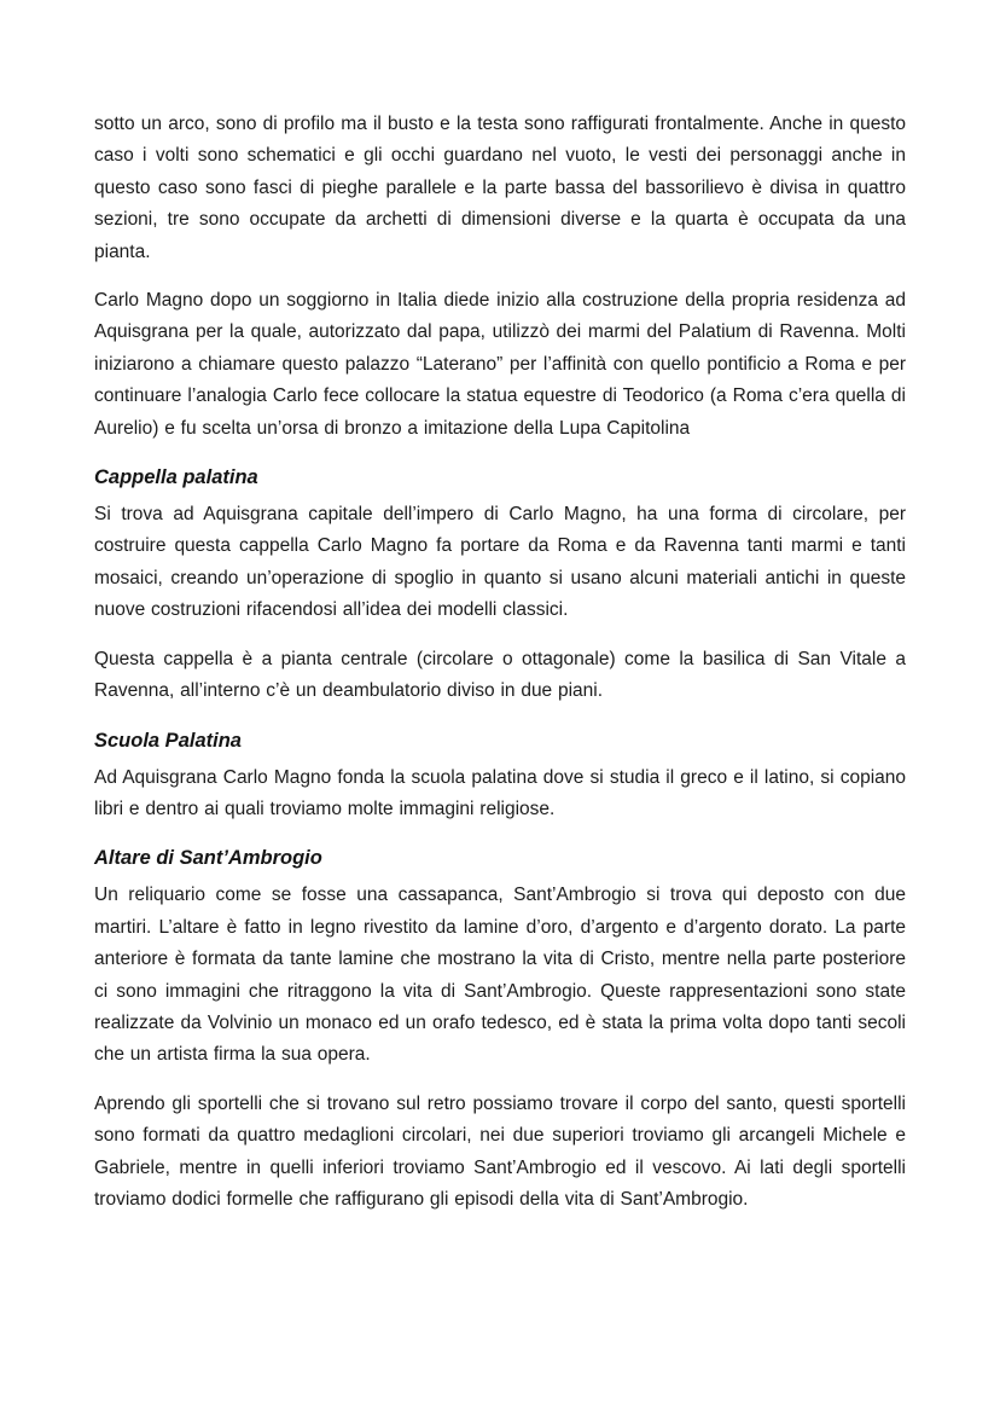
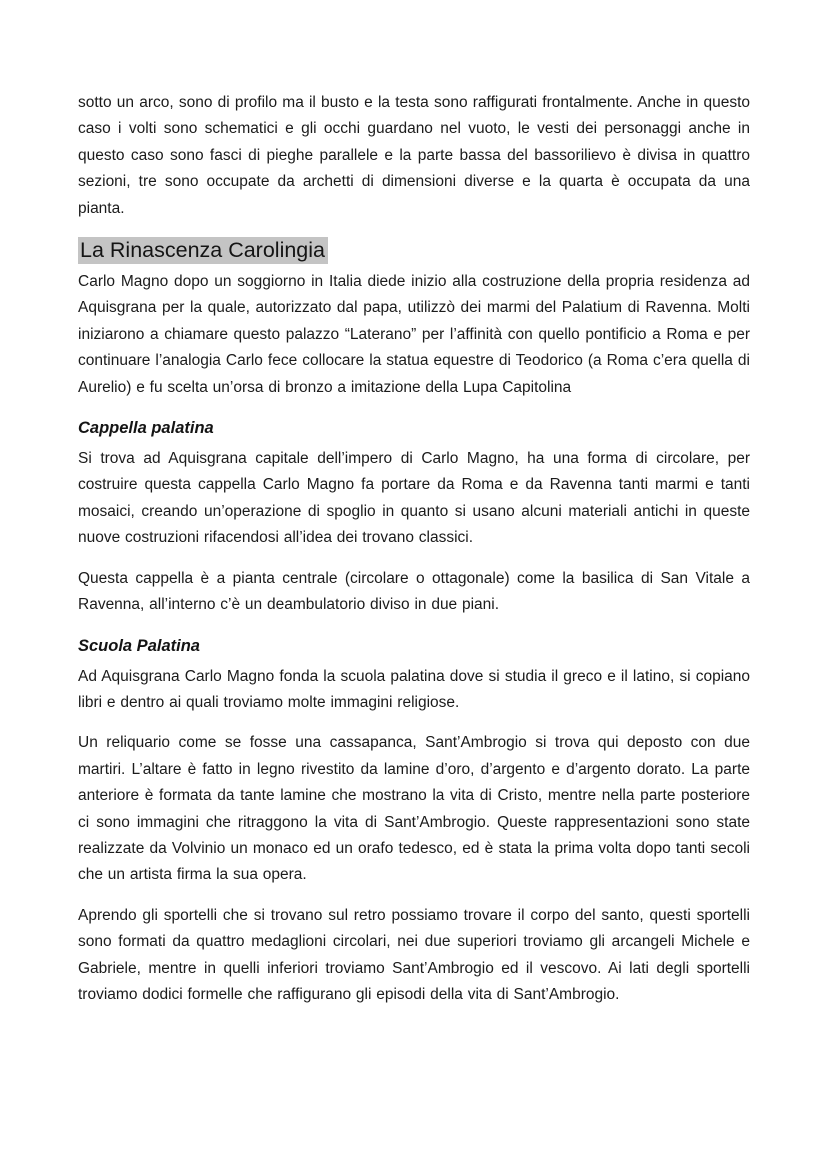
  sotto un arco, sono di profilo ma il busto e la testa sono raffigurati frontalmente. Anche in questo caso i volti sono schematici e gli occhi guardano nel vuoto, le vesti dei personaggi anche in questo caso sono fasci di pieghe parallele e la parte bassa del bassorilievo è divisa in quattro sezioni, tre sono occupate da archetti di dimensioni diverse e la quarta è occupata da una pianta.
+ La Rinascenza Carolingia
  Carlo Magno dopo un soggiorno in Italia diede inizio alla costruzione della propria residenza ad Aquisgrana per la quale, autorizzato dal papa, utilizzò dei marmi del Palatium di Ravenna. Molti iniziarono a chiamare questo palazzo “Laterano” per l’affinità con quello pontificio a Roma e per continuare l’analogia Carlo fece collocare la statua equestre di Teodorico (a Roma c’era quella di Aurelio) e fu scelta un’orsa di bronzo a imitazione della Lupa Capitolina
  Cappella palatina
- Si trova ad Aquisgrana capitale dell’impero di Carlo Magno, ha una forma di circolare, per costruire questa cappella Carlo Magno fa portare da Roma e da Ravenna tanti marmi e tanti mosaici, creando un’operazione di spoglio in quanto si usano alcuni materiali antichi in queste nuove costruzioni rifacendosi all’idea dei modelli classici.
+ Si trova ad Aquisgrana capitale dell’impero di Carlo Magno, ha una forma di circolare, per costruire questa cappella Carlo Magno fa portare da Roma e da Ravenna tanti marmi e tanti mosaici, creando un’operazione di spoglio in quanto si usano alcuni materiali antichi in queste nuove costruzioni rifacendosi all’idea dei trovano classici.
  Questa cappella è a pianta centrale (circolare o ottagonale) come la basilica di San Vitale a Ravenna, all’interno c’è un deambulatorio diviso in due piani.
  Scuola Palatina
  Ad Aquisgrana Carlo Magno fonda la scuola palatina dove si studia il greco e il latino, si copiano libri e dentro ai quali troviamo molte immagini religiose.
- Altare di Sant’Ambrogio
  Un reliquario come se fosse una cassapanca, Sant’Ambrogio si trova qui deposto con due martiri. L’altare è fatto in legno rivestito da lamine d’oro, d’argento e d’argento dorato. La parte anteriore è formata da tante lamine che mostrano la vita di Cristo, mentre nella parte posteriore ci sono immagini che ritraggono la vita di Sant’Ambrogio. Queste rappresentazioni sono state realizzate da Volvinio un monaco ed un orafo tedesco, ed è stata la prima volta dopo tanti secoli che un artista firma la sua opera.
  Aprendo gli sportelli che si trovano sul retro possiamo trovare il corpo del santo, questi sportelli sono formati da quattro medaglioni circolari, nei due superiori troviamo gli arcangeli Michele e Gabriele, mentre in quelli inferiori troviamo Sant’Ambrogio ed il vescovo. Ai lati degli sportelli troviamo dodici formelle che raffigurano gli episodi della vita di Sant’Ambrogio.
